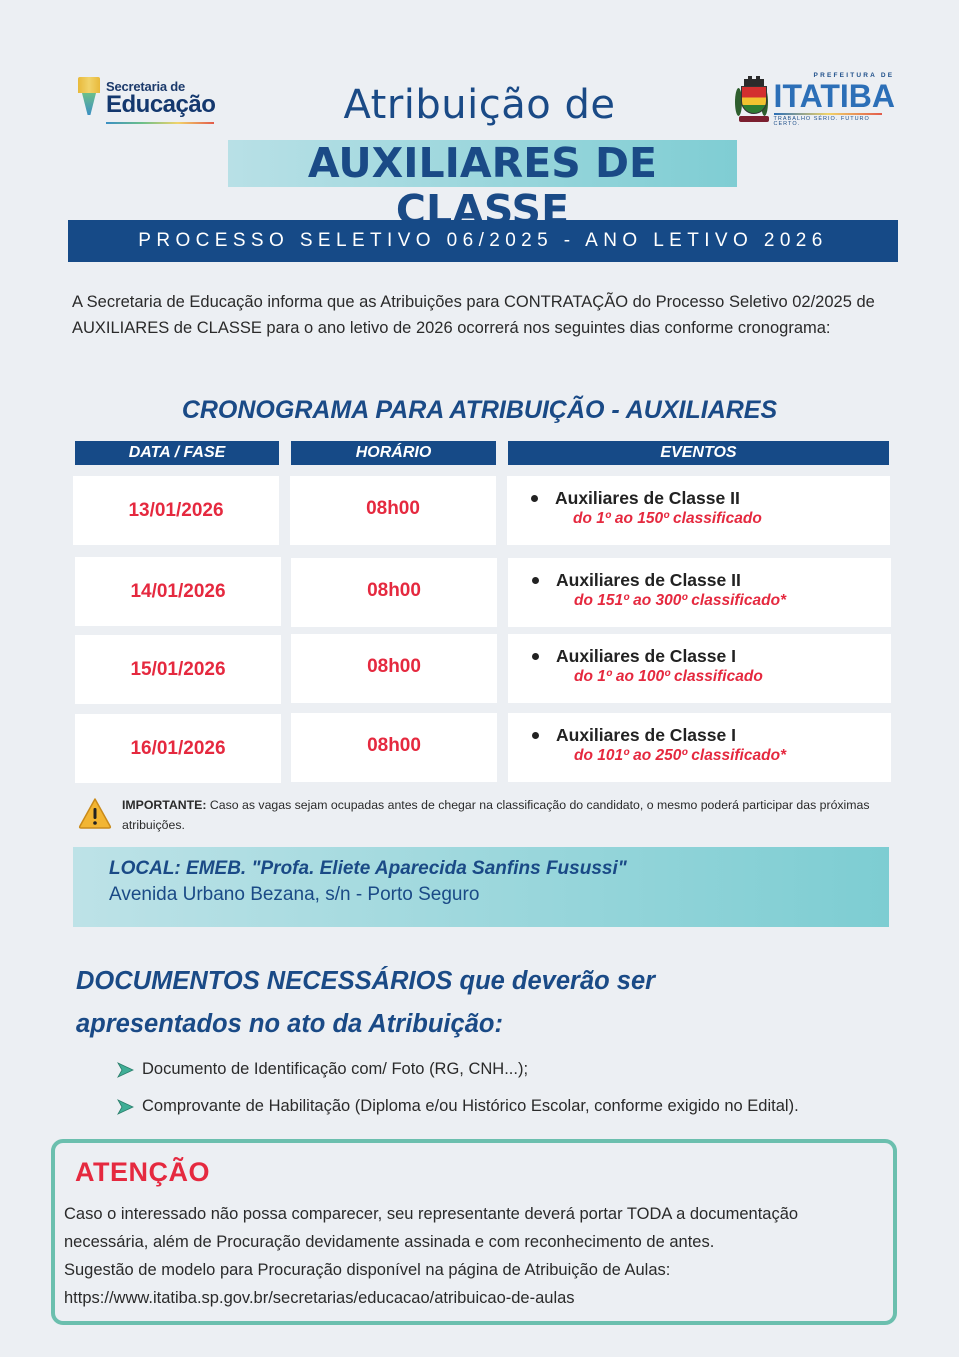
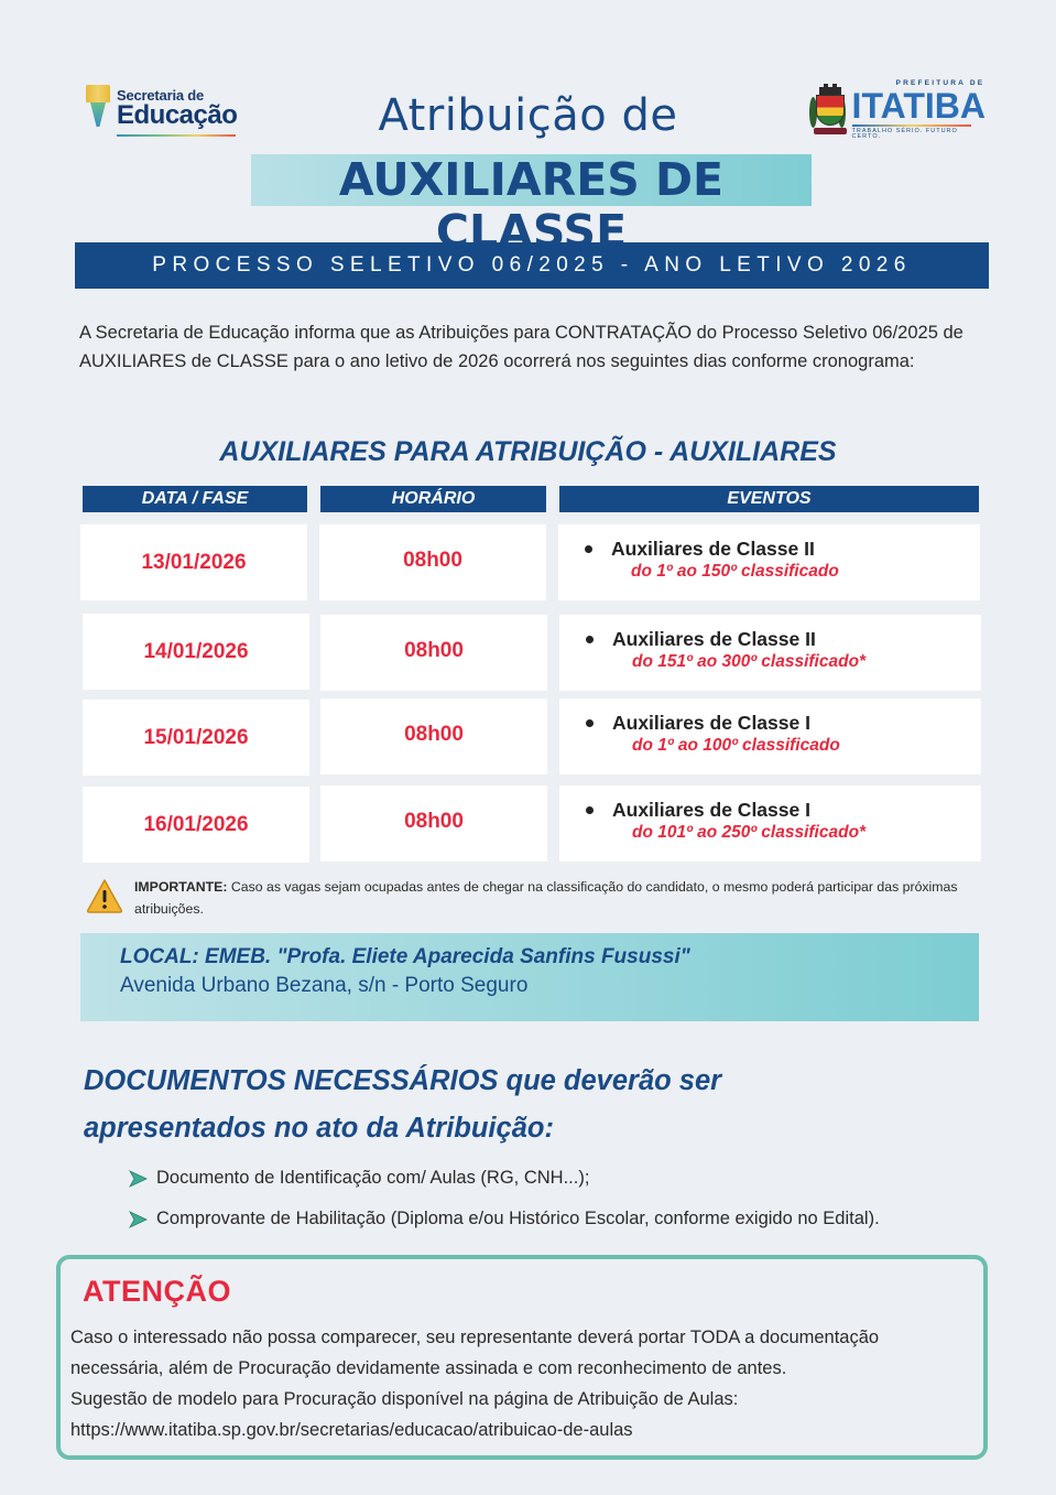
  Secretaria de
  Educação
  ITATIBA
  Atribuição de
  AUXILIARES DE CLASSE
  PROCESSO SELETIVO 06/2025 - ANO LETIVO 2026
- A Secretaria de Educação informa que as Atribuições para CONTRATAÇÃO do Processo Seletivo 02/2025 de AUXILIARES de CLASSE para o ano letivo de 2026 ocorrerá nos seguintes dias conforme cronograma:
+ A Secretaria de Educação informa que as Atribuições para CONTRATAÇÃO do Processo Seletivo 06/2025 de AUXILIARES de CLASSE para o ano letivo de 2026 ocorrerá nos seguintes dias conforme cronograma:
- CRONOGRAMA PARA ATRIBUIÇÃO - AUXILIARES
+ AUXILIARES PARA ATRIBUIÇÃO - AUXILIARES
  DATA / FASE
  HORÁRIO
  EVENTOS
  13/01/2026
  08h00
  Auxiliares de Classe II
  do 1º ao 150º classificado
  14/01/2026
  08h00
  Auxiliares de Classe II
  do 151º ao 300º classificado*
  15/01/2026
  08h00
  Auxiliares de Classe I
  do 1º ao 100º classificado
  16/01/2026
  08h00
  Auxiliares de Classe I
  do 101º ao 250º classificado*
  IMPORTANTE: Caso as vagas sejam ocupadas antes de chegar na classificação do candidato, o mesmo poderá participar das próximas atribuições.
  LOCAL: EMEB. "Profa. Eliete Aparecida Sanfins Fusussi"
  Avenida Urbano Bezana, s/n - Porto Seguro
  DOCUMENTOS NECESSÁRIOS que deverão ser
  apresentados no ato da Atribuição:
- Documento de Identificação com/ Foto (RG, CNH...);
+ Documento de Identificação com/ Aulas (RG, CNH...);
  Comprovante de Habilitação (Diploma e/ou Histórico Escolar, conforme exigido no Edital).
  ATENÇÃO
  Caso o interessado não possa comparecer, seu representante deverá portar TODA a documentação
  necessária, além de Procuração devidamente assinada e com reconhecimento de antes.
  Sugestão de modelo para Procuração disponível na página de Atribuição de Aulas:
  https://www.itatiba.sp.gov.br/secretarias/educacao/atribuicao-de-aulas
